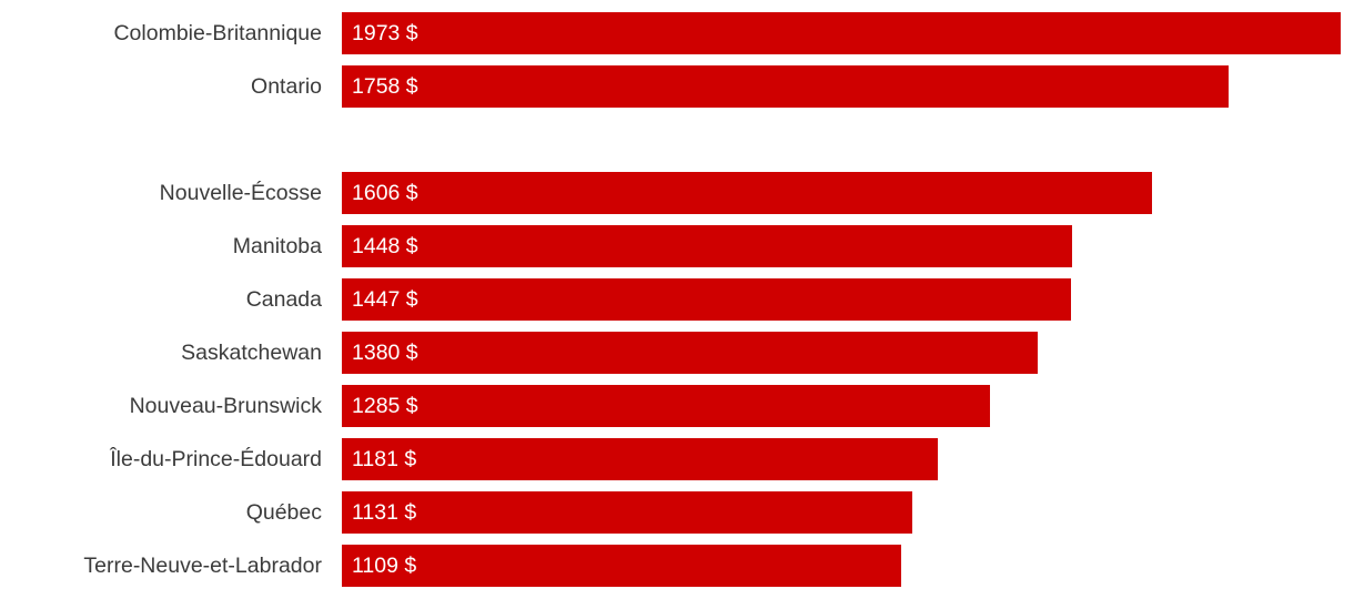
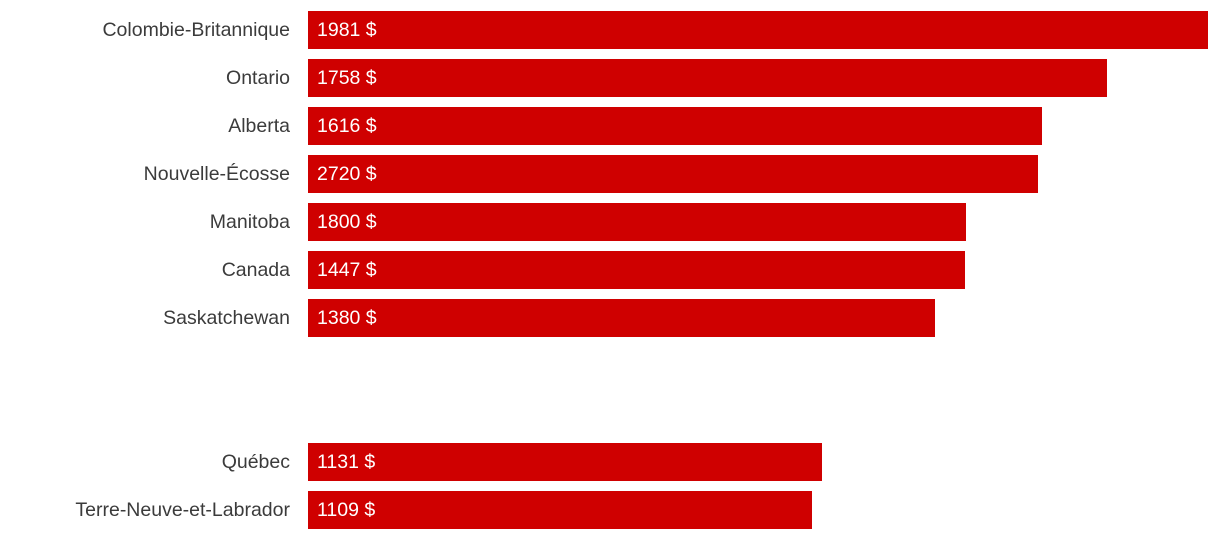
  Colombie-Britannique
- 1973 $
+ 1981 $
  Ontario
  1758 $
+ Alberta
+ 1616 $
  Nouvelle-Écosse
- 1606 $
+ 2720 $
  Manitoba
- 1448 $
+ 1800 $
  Canada
  1447 $
  Saskatchewan
  1380 $
- Nouveau-Brunswick
- 1285 $
- Île-du-Prince-Édouard
- 1181 $
  Québec
  1131 $
  Terre-Neuve-et-Labrador
  1109 $
